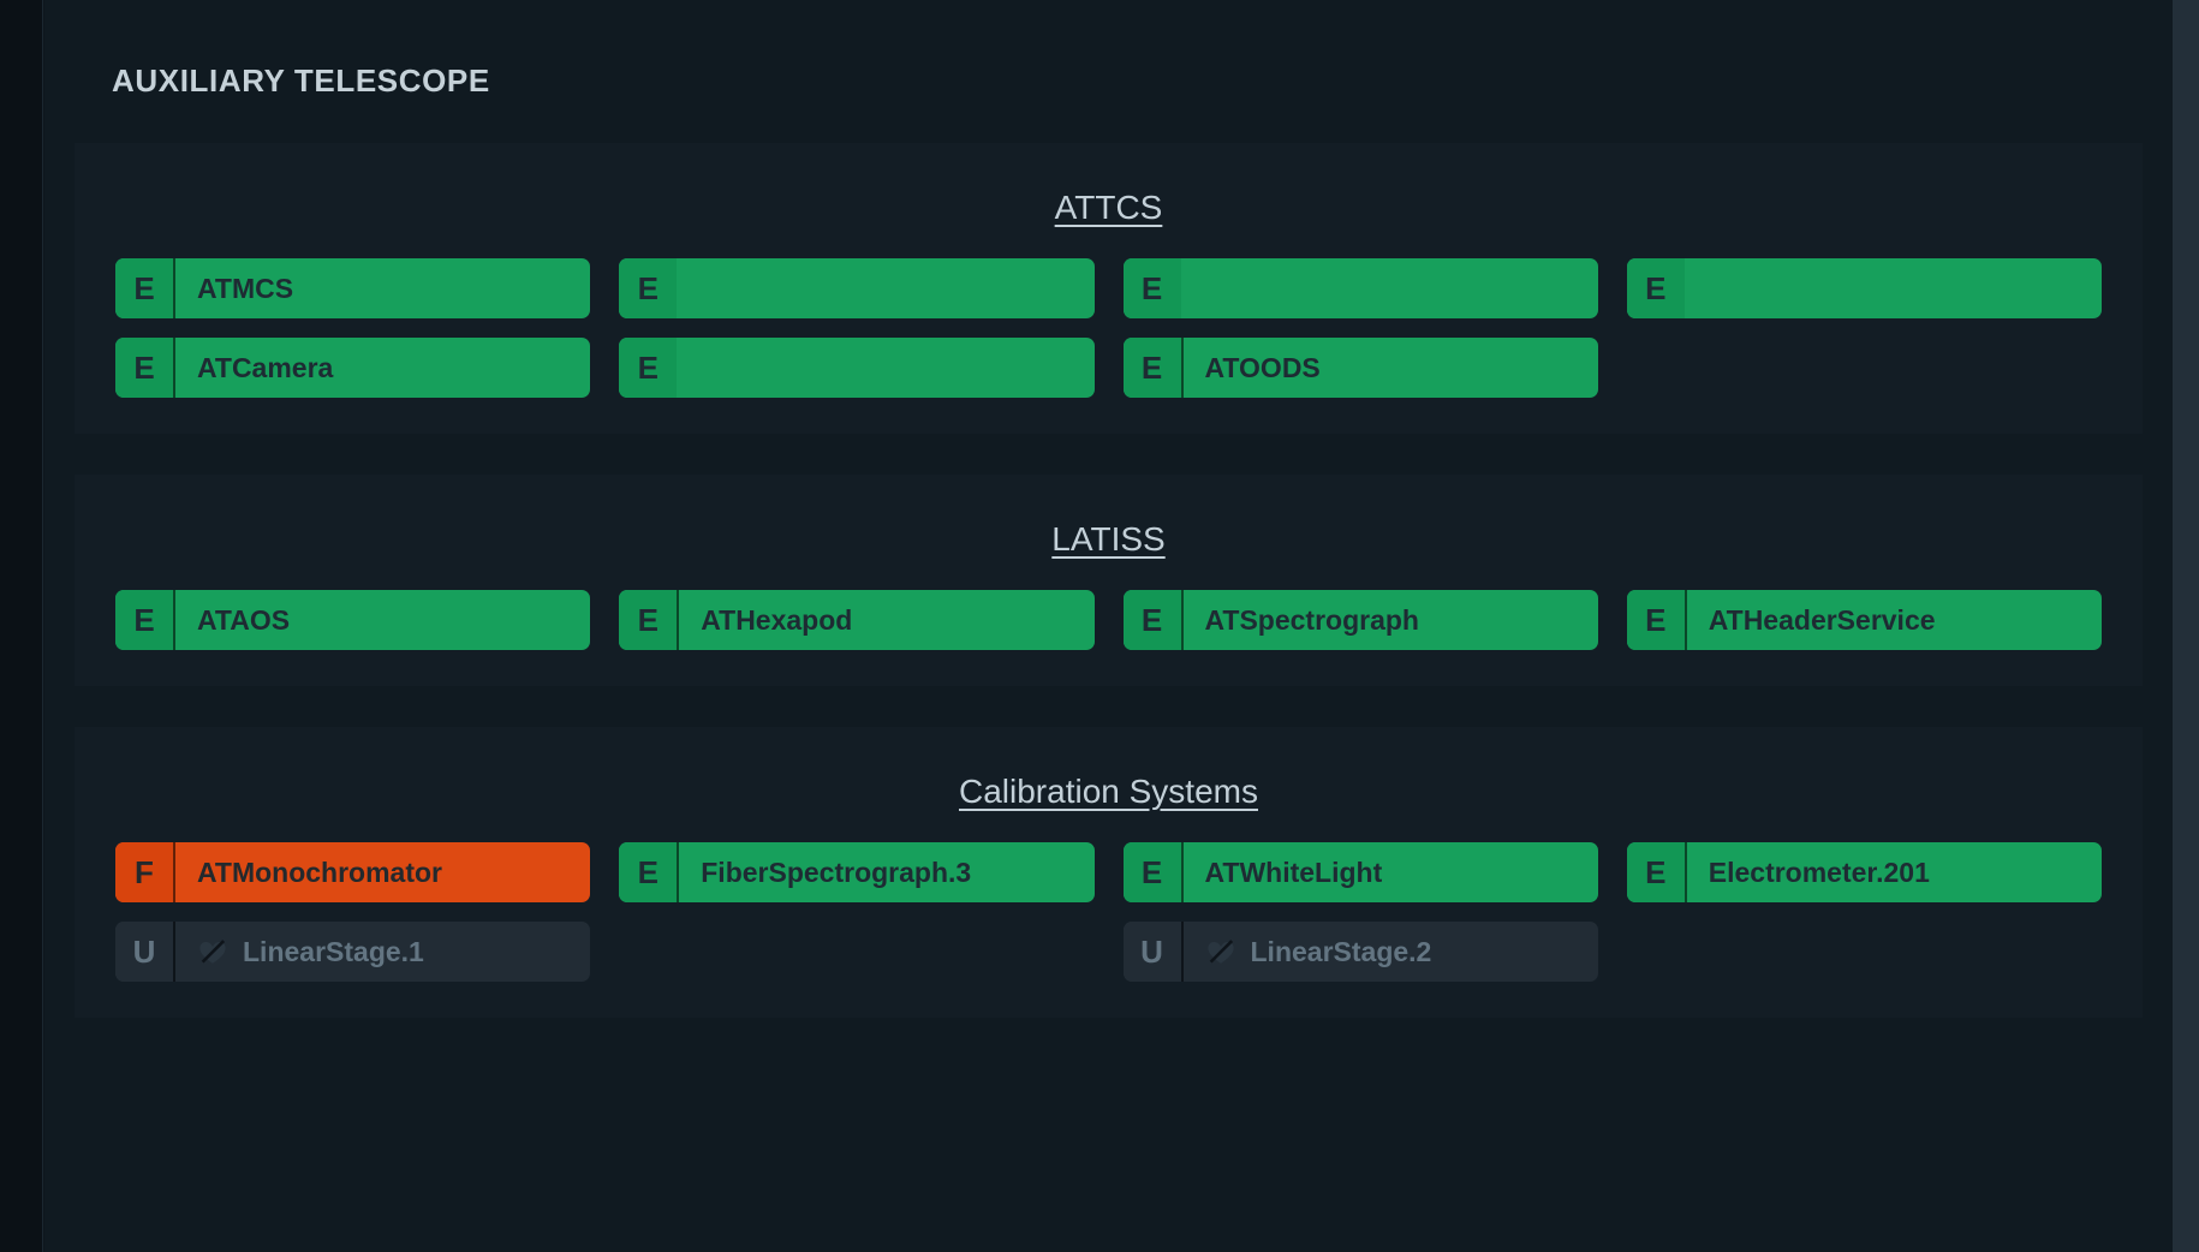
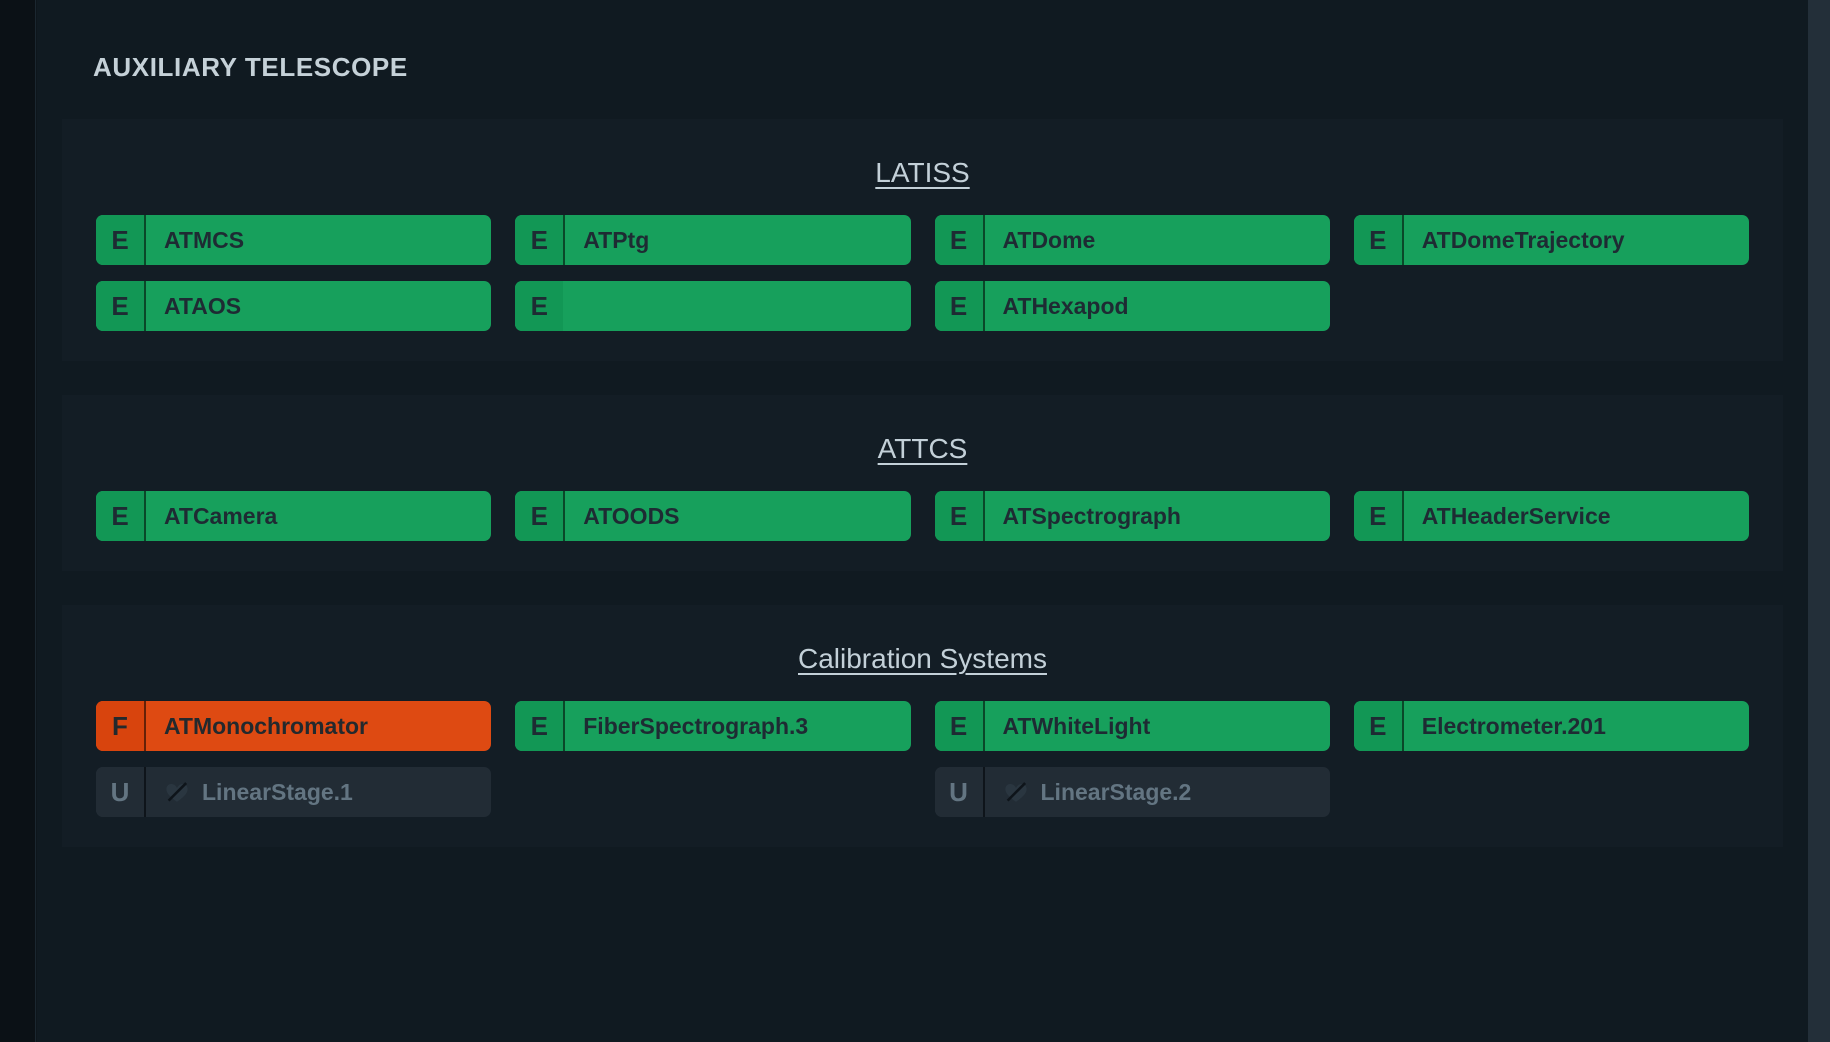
  AUXILIARY TELESCOPE
- ATTCS
+ LATISS
  E
  ATMCS
  E
+ ATPtg
  E
+ ATDome
  E
+ ATDomeTrajectory
  E
- ATCamera
+ ATAOS
  E
  E
- ATOODS
+ ATHexapod
- LATISS
+ ATTCS
  E
- ATAOS
+ ATCamera
  E
- ATHexapod
+ ATOODS
  E
  ATSpectrograph
  E
  ATHeaderService
  Calibration Systems
  F
  ATMonochromator
  E
  FiberSpectrograph.3
  E
  ATWhiteLight
  E
  Electrometer.201
  U
  LinearStage.1
  U
  LinearStage.2
